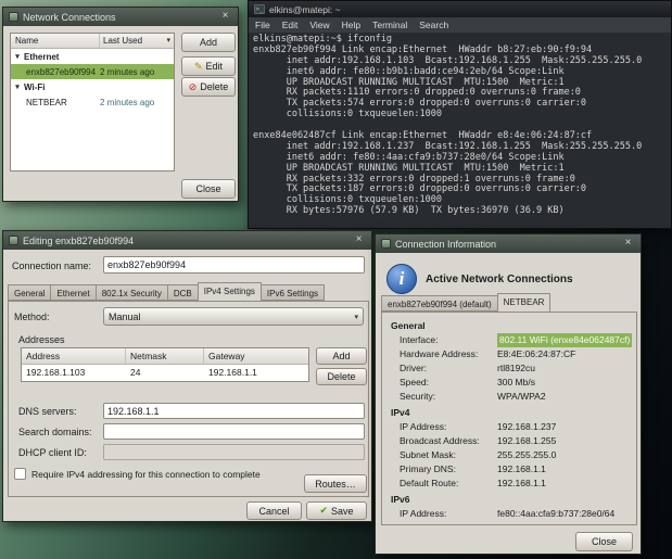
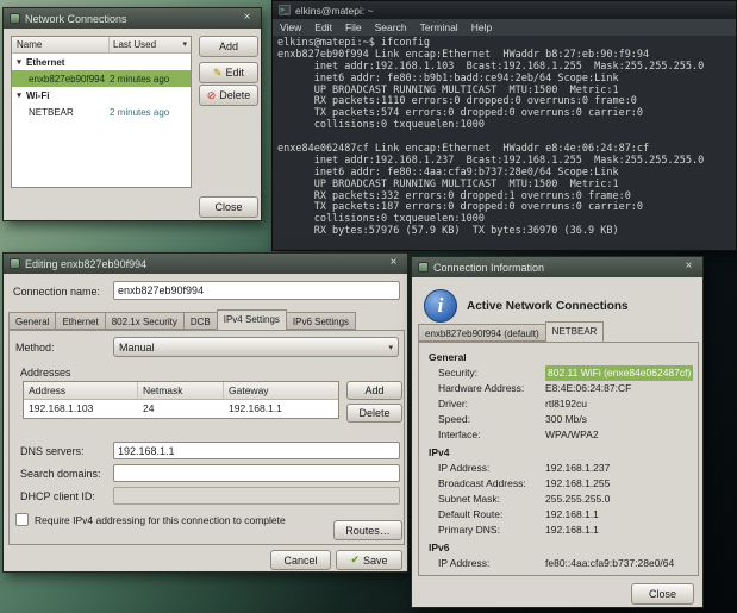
  Network Connections
  ×
  Name
  Last Used
  Ethernet
  enxb827eb90f994
  2 minutes ago
  Wi-Fi
  NETBEAR
  2 minutes ago
  Add
  ✎
  Edit
  ⊘
  Delete
  Close
  elkins@matepi: ~
- File
+ View
  Edit
- View
+ File
- Help
+ Search
  Terminal
- Search
+ Help
  elkins@matepi:~$ ifconfig
  enxb827eb90f994 Link encap:Ethernet HWaddr b8:27:eb:90:f9:94
  inet addr:192.168.1.103 Bcast:192.168.1.255 Mask:255.255.255.0
  inet6 addr: fe80::b9b1:badd:ce94:2eb/64 Scope:Link
  UP BROADCAST RUNNING MULTICAST MTU:1500 Metric:1
  RX packets:1110 errors:0 dropped:0 overruns:0 frame:0
  TX packets:574 errors:0 dropped:0 overruns:0 carrier:0
  collisions:0 txqueuelen:1000
  enxe84e062487cf Link encap:Ethernet HWaddr e8:4e:06:24:87:cf
  inet addr:192.168.1.237 Bcast:192.168.1.255 Mask:255.255.255.0
  inet6 addr: fe80::4aa:cfa9:b737:28e0/64 Scope:Link
  UP BROADCAST RUNNING MULTICAST MTU:1500 Metric:1
  RX packets:332 errors:0 dropped:1 overruns:0 frame:0
  TX packets:187 errors:0 dropped:0 overruns:0 carrier:0
  collisions:0 txqueuelen:1000
  RX bytes:57976 (57.9 KB) TX bytes:36970 (36.9 KB)
  Editing enxb827eb90f994
  ×
  Connection name:
  enxb827eb90f994
  General
  Ethernet
  802.1x Security
  DCB
  IPv4 Settings
  IPv6 Settings
  Method:
  Manual
  Addresses
  Address
  Netmask
  Gateway
  192.168.1.103
  24
  192.168.1.1
  Add
  Delete
  DNS servers:
  192.168.1.1
  Search domains:
  DHCP client ID:
  Require IPv4 addressing for this connection to complete
  Routes…
  Cancel
  ✔
  Save
  Connection Information
  ×
  i
  Active Network Connections
  enxb827eb90f994 (default)
  NETBEAR
  General
- Interface:
+ Security:
  802.11 WiFi (enxe84e062487cf)
  Hardware Address:
  E8:4E:06:24:87:CF
  Driver:
  rtl8192cu
  Speed:
  300 Mb/s
- Security:
+ Interface:
  WPA/WPA2
  IPv4
  IP Address:
  192.168.1.237
  Broadcast Address:
  192.168.1.255
  Subnet Mask:
  255.255.255.0
- Primary DNS:
+ Default Route:
  192.168.1.1
- Default Route:
+ Primary DNS:
  192.168.1.1
  IPv6
  IP Address:
  fe80::4aa:cfa9:b737:28e0/64
  Close
